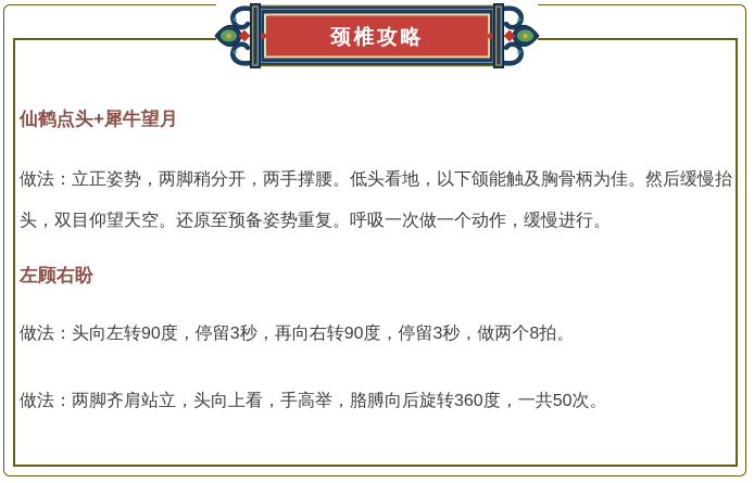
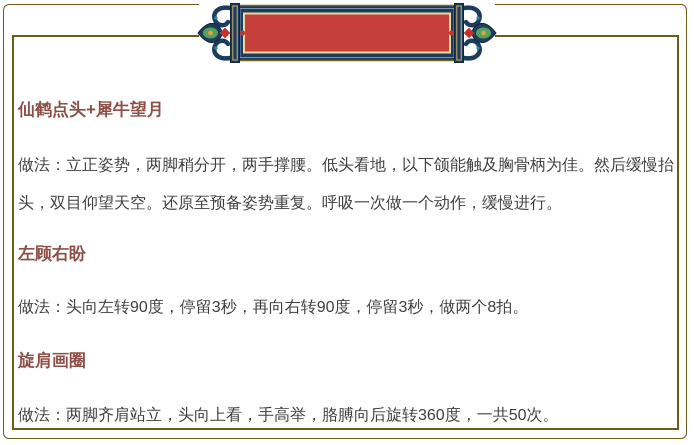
  仙鹤点头+犀牛望月
  做法：立正姿势，两脚稍分开，两手撑腰。低头看地，以下颌能触及胸骨柄为佳。然后缓慢抬头，双目仰望天空。还原至预备姿势重复。呼吸一次做一个动作，缓慢进行。
  左顾右盼
  做法：头向左转90度，停留3秒，再向右转90度，停留3秒，做两个8拍。
+ 旋肩画圈
  做法：两脚齐肩站立，头向上看，手高举，胳膊向后旋转360度，一共50次。
- 颈椎攻略
